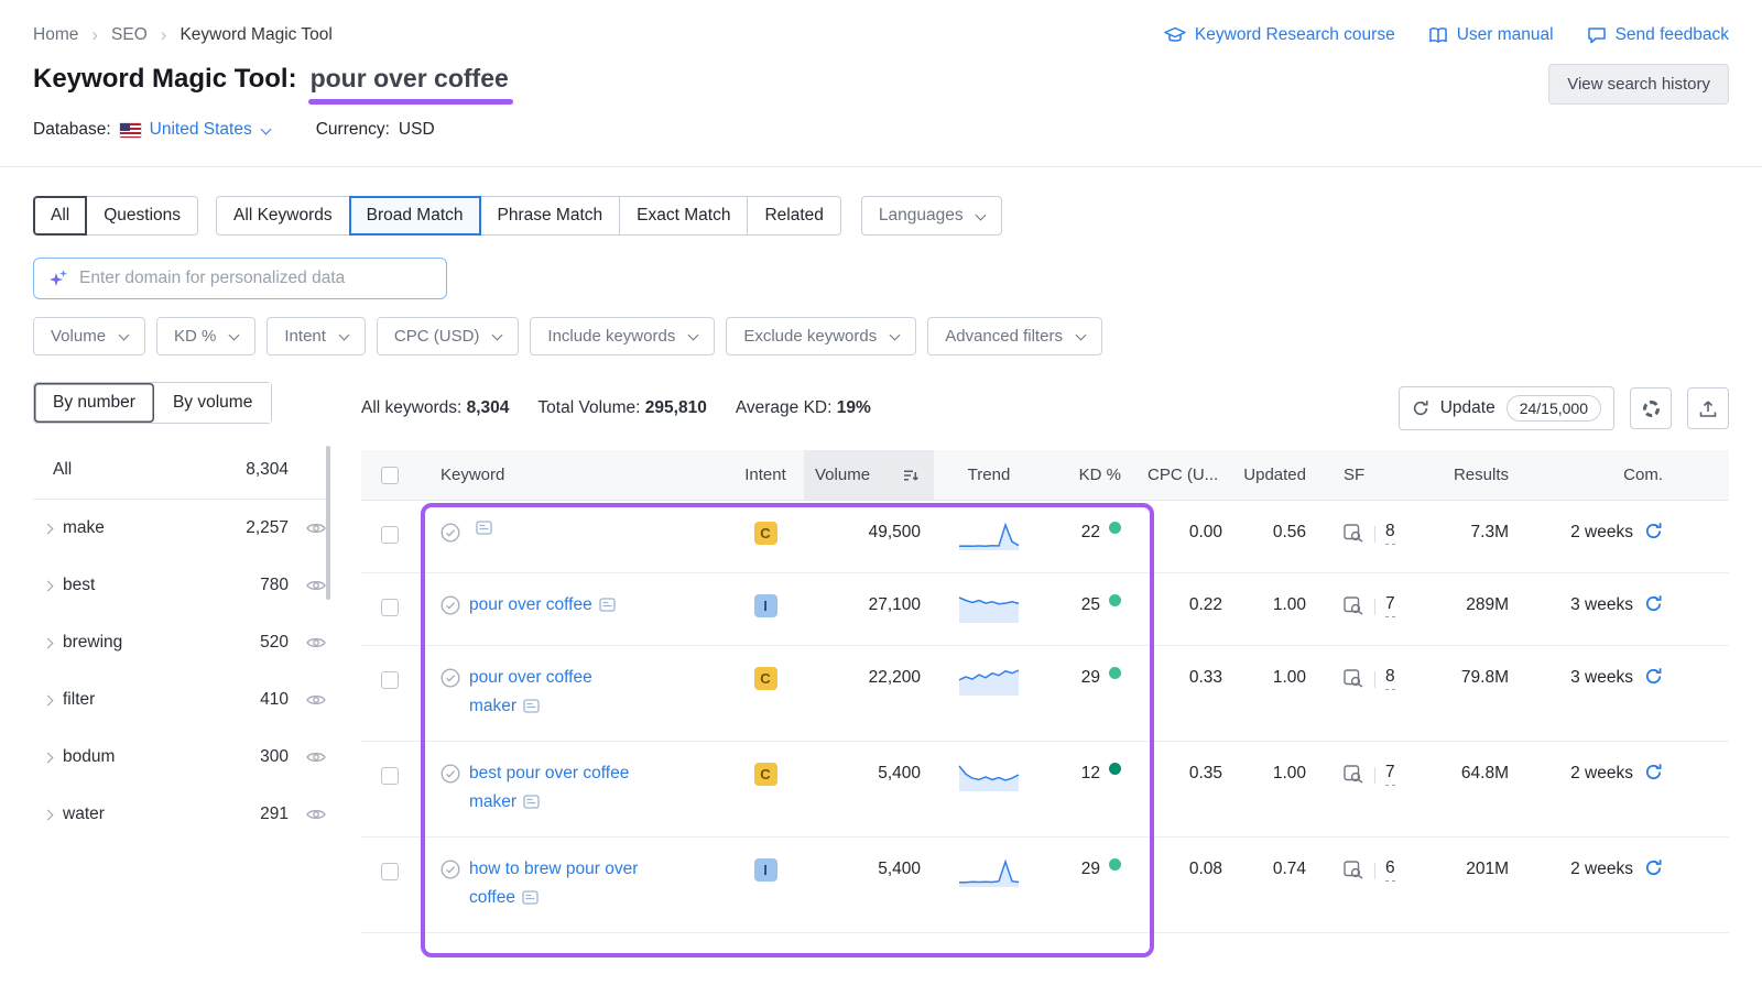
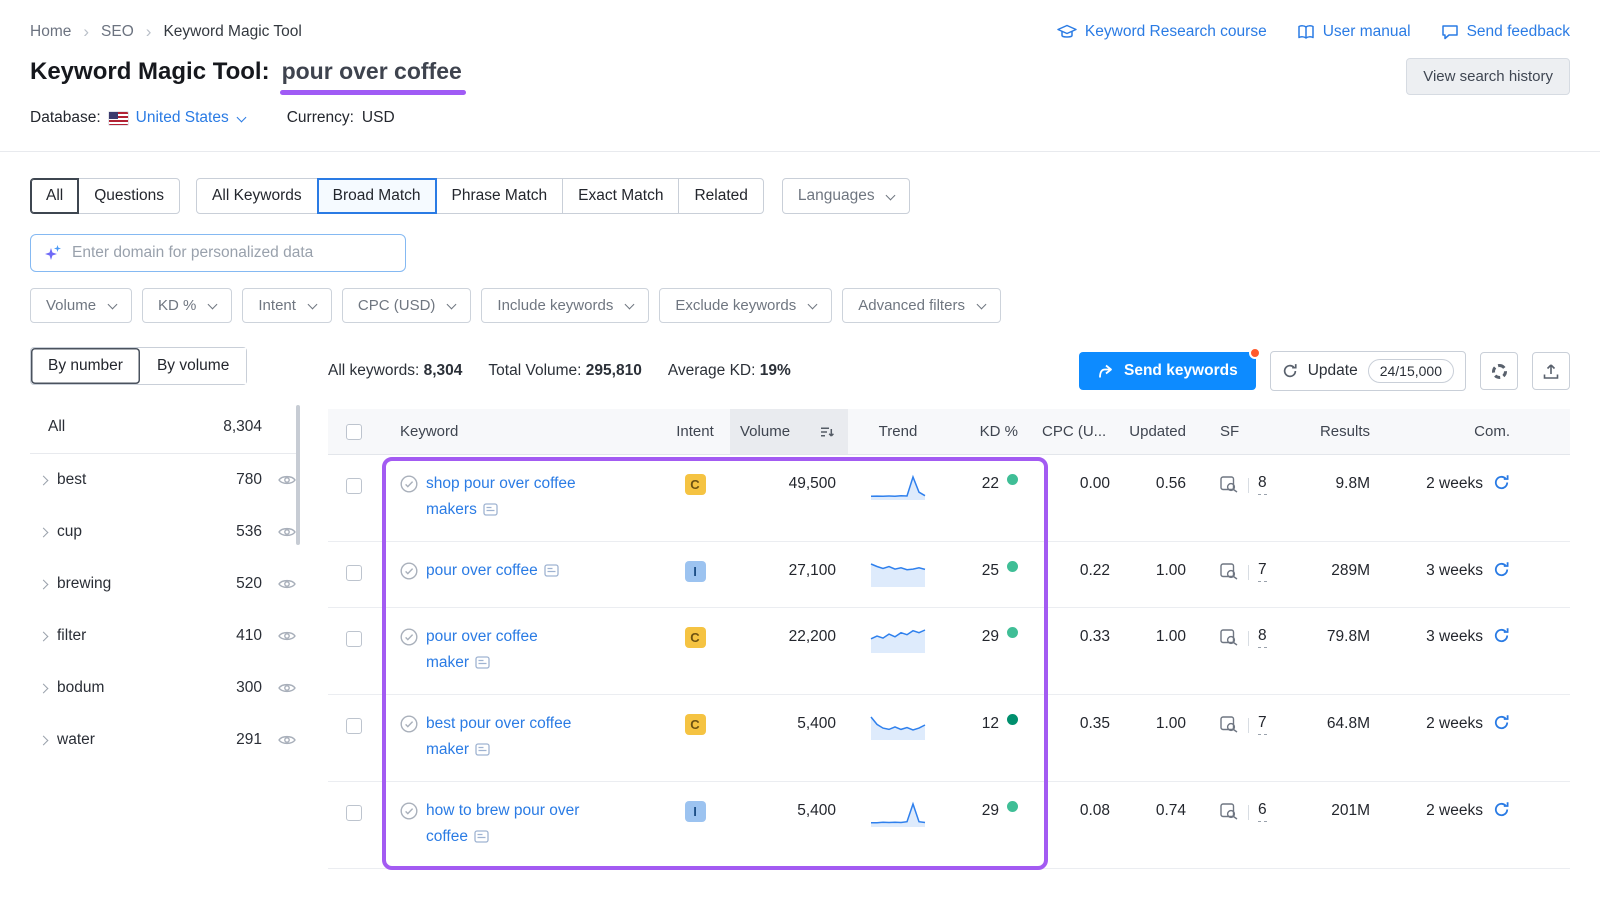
  Home
  ›
  SEO
  ›
  Keyword Magic Tool
  Keyword Research course
  User manual
  Send feedback
  Keyword Magic Tool:
  pour over coffee
  View search history
  Database:
  United States
  Currency:
  USD
  All
  Questions
  All Keywords
  Broad Match
  Phrase Match
  Exact Match
  Related
  Languages
  Enter domain for personalized data
  Volume
  KD %
  Intent
  CPC (USD)
  Include keywords
  Exclude keywords
  Advanced filters
  By number
  By volume
  All
  8,304
- make
- 2,257
  best
  780
+ cup
+ 536
  brewing
  520
  filter
  410
  bodum
  300
  water
  291
  All keywords: 8,304
  Total Volume: 295,810
  Average KD: 19%
+ Send keywords
  Update
  24/15,000
  Keyword
  Intent
  Volume
  Trend
  KD %
  CPC (U...
  Updated
  SF
  Results
  Com.
+ shop pour over coffee
+ makers
  C
  49,500
  22
  0.00
  0.56
  8
- 7.3M
+ 9.8M
  2 weeks
  pour over coffee
  I
  27,100
  25
  0.22
  1.00
  7
  289M
  3 weeks
  pour over coffee
  maker
  C
  22,200
  29
  0.33
  1.00
  8
  79.8M
  3 weeks
  best pour over coffee
  maker
  C
  5,400
  12
  0.35
  1.00
  7
  64.8M
  2 weeks
  how to brew pour over
  coffee
  I
  5,400
  29
  0.08
  0.74
  6
  201M
  2 weeks
